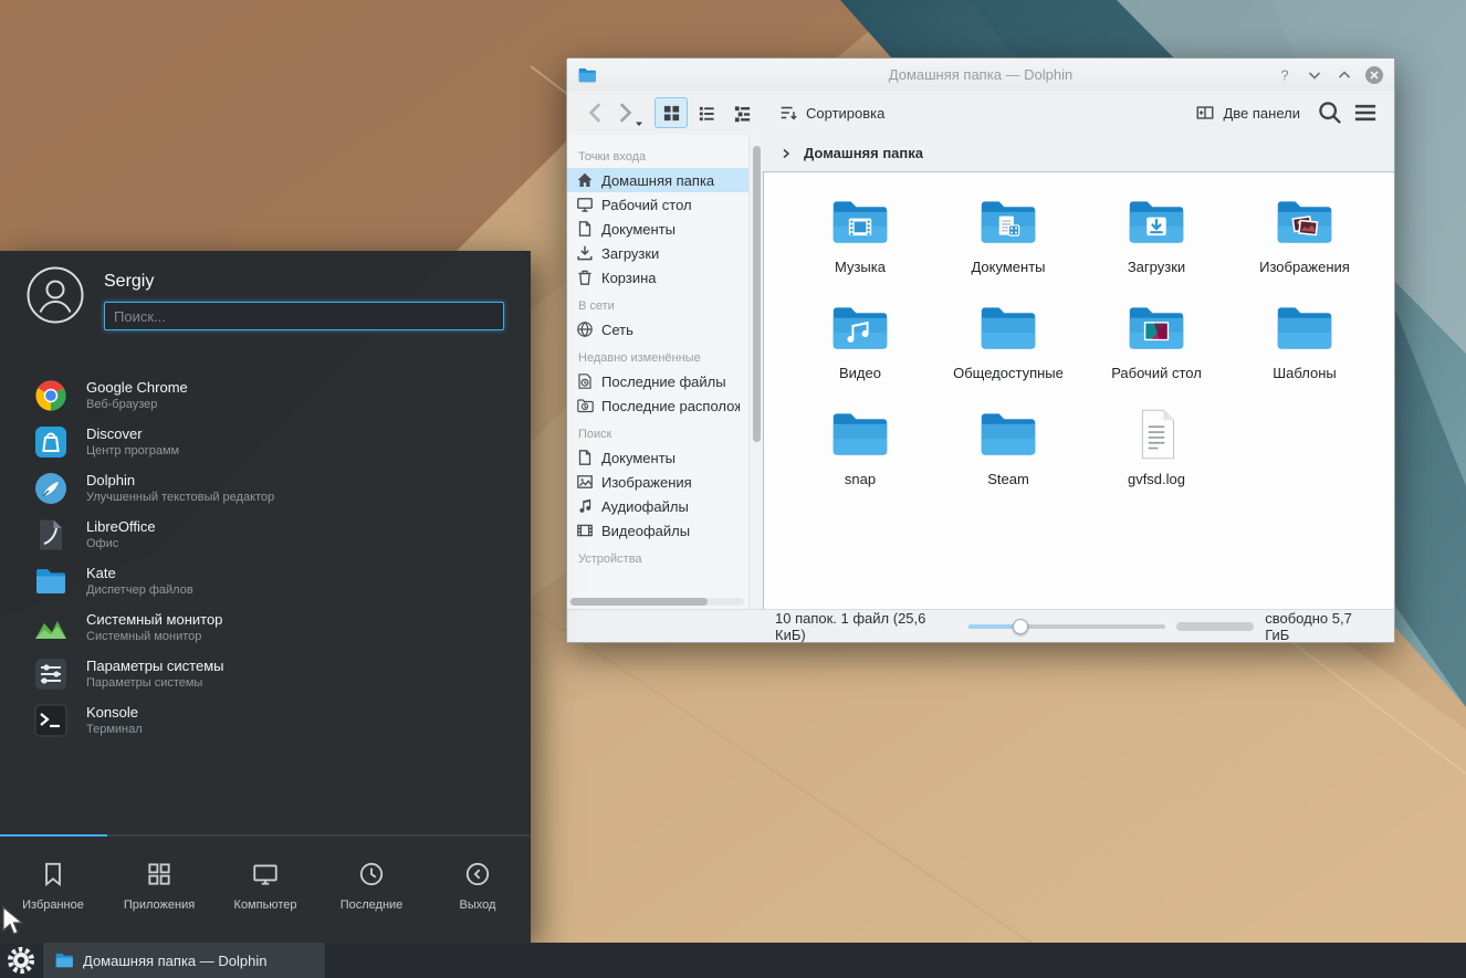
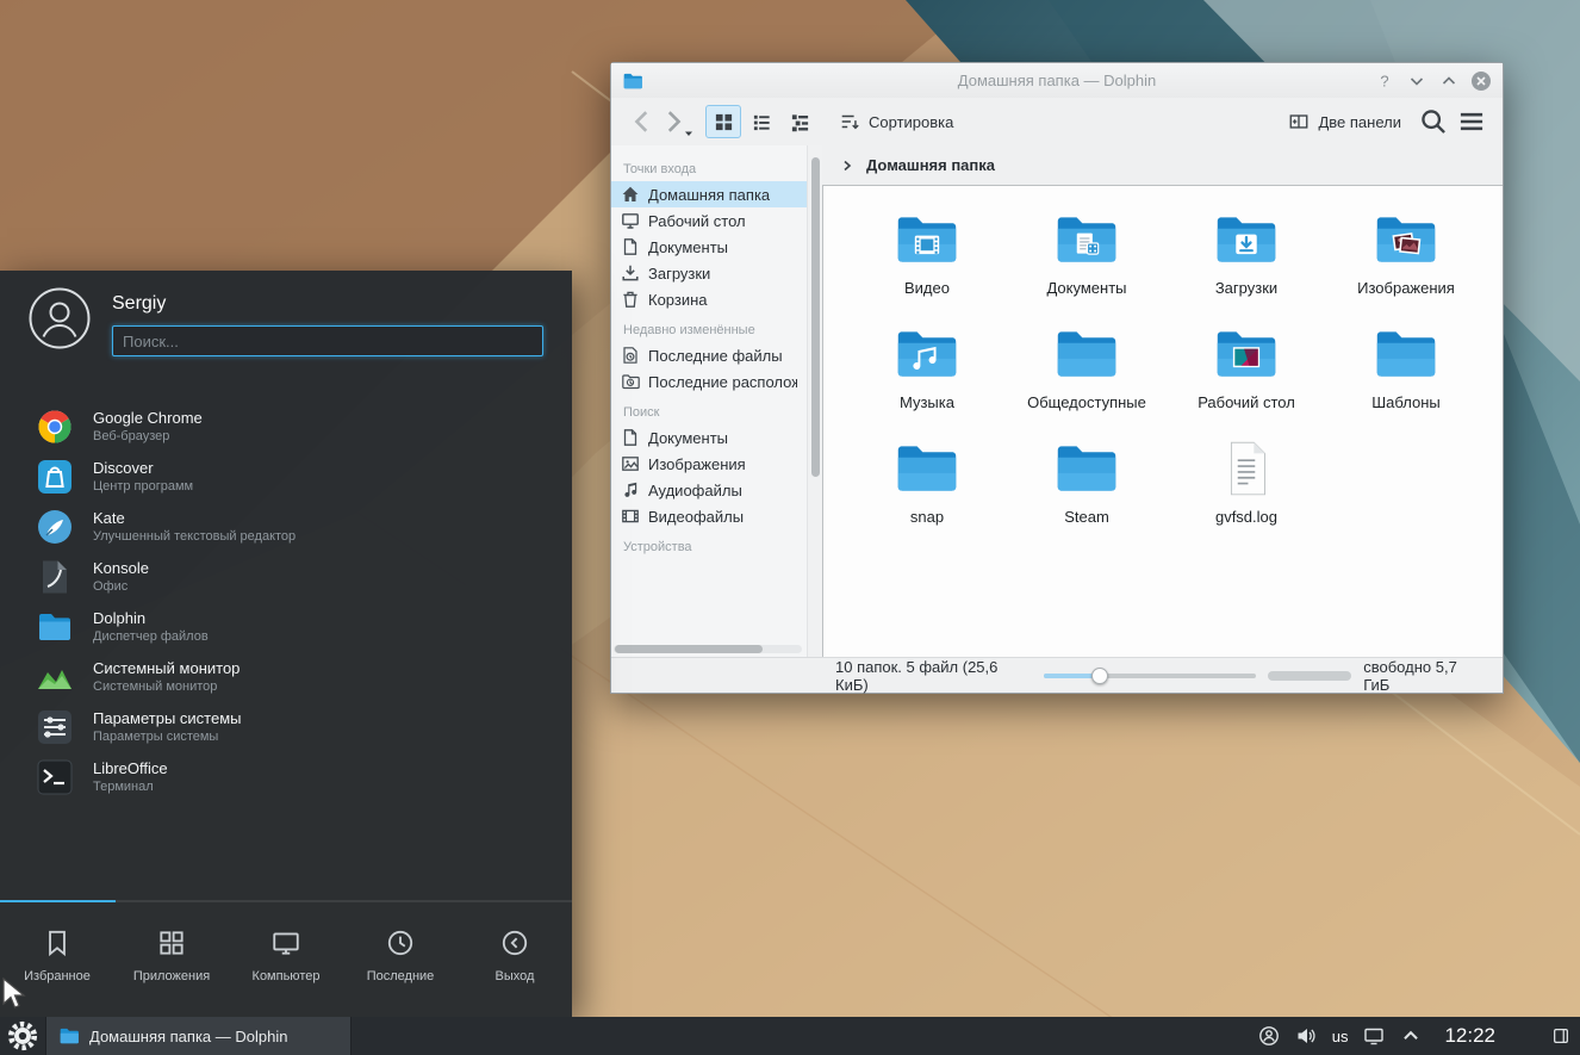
  Домашняя папка — Dolphin
  ?
  Сортировка
  Две панели
  Точки входа
  Домашняя папка
  Рабочий стол
  Документы
  Загрузки
  Корзина
- В сети
- Сеть
  Недавно изменённые
  Последние файлы
  Последние располож
  Поиск
  Документы
  Изображения
  Аудиофайлы
  Видеофайлы
  Устройства
  Домашняя папка
- Музыка
+ Видео
  Документы
  Загрузки
  Изображения
- Видео
+ Музыка
  Общедоступные
  Рабочий стол
  Шаблоны
  snap
  Steam
  gvfsd.log
- 10 папок. 1 файл (25,6 КиБ)
+ 10 папок. 5 файл (25,6 КиБ)
  свободно 5,7 ГиБ
  Sergiy
  Поиск...
  Google Chrome
  Веб-браузер
  Discover
  Центр программ
- Dolphin
+ Kate
  Улучшенный текстовый редактор
- LibreOffice
+ Konsole
  Офис
- Kate
+ Dolphin
  Диспетчер файлов
  Системный монитор
  Системный монитор
  Параметры системы
  Параметры системы
- Konsole
+ LibreOffice
  Терминал
  Избранное
  Приложения
  Компьютер
  Последние
  Выход
  Домашняя папка — Dolphin
+ us
+ 12:22
